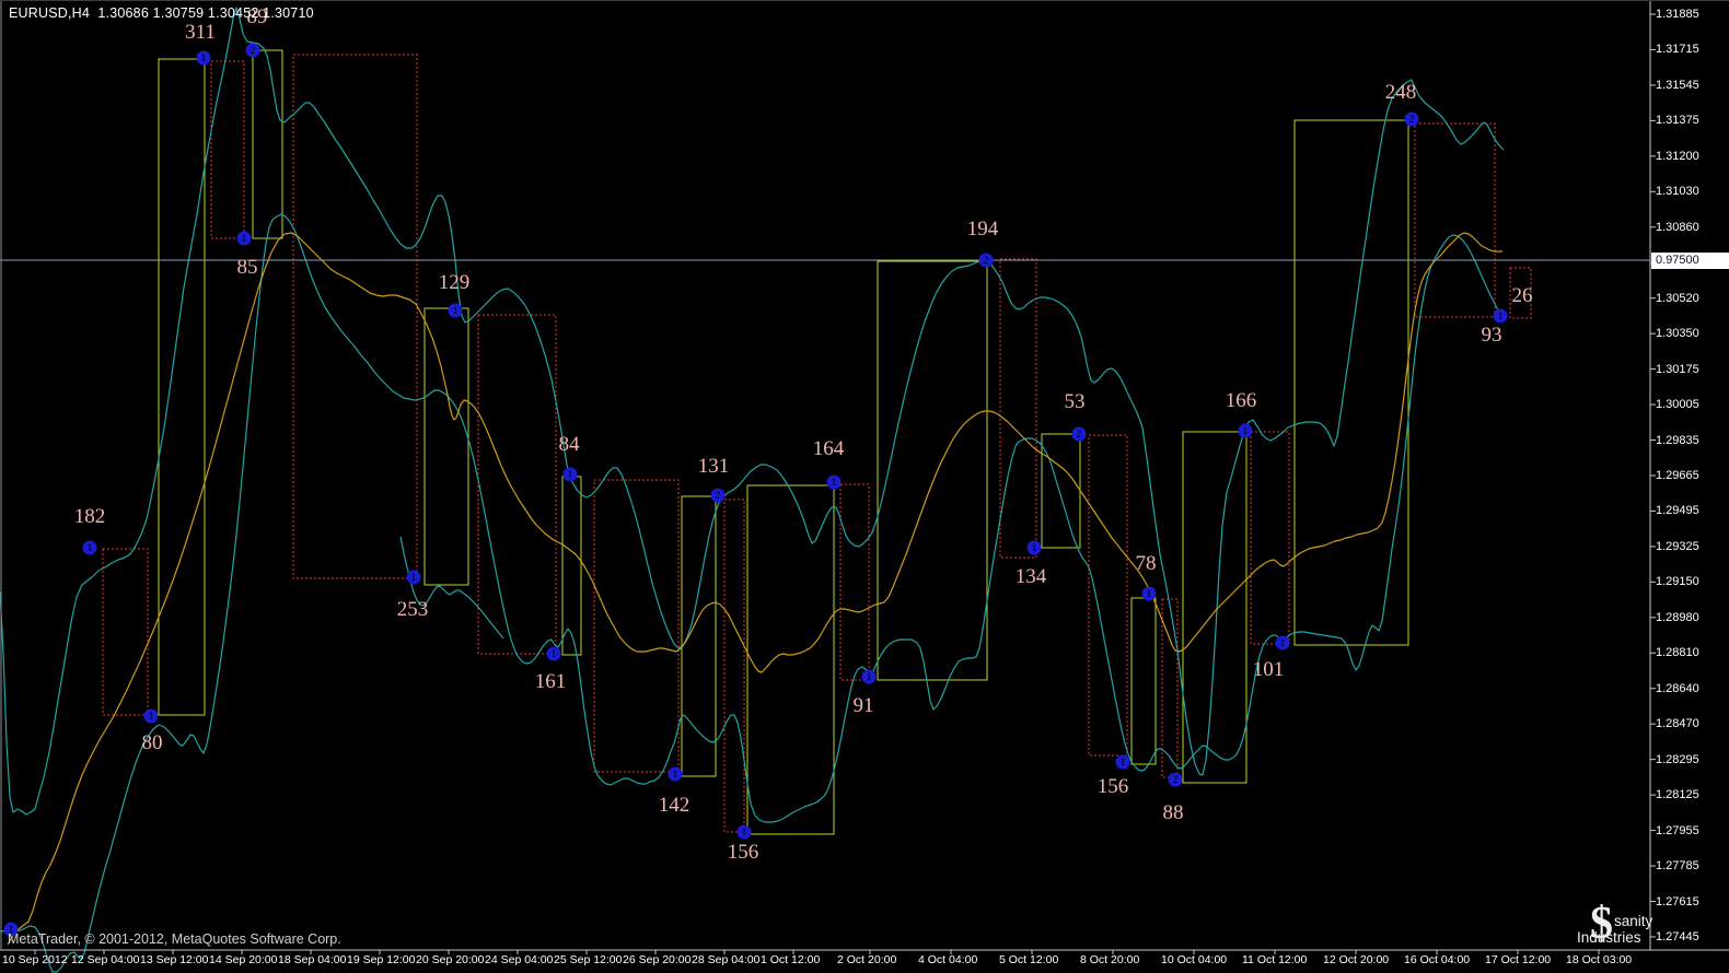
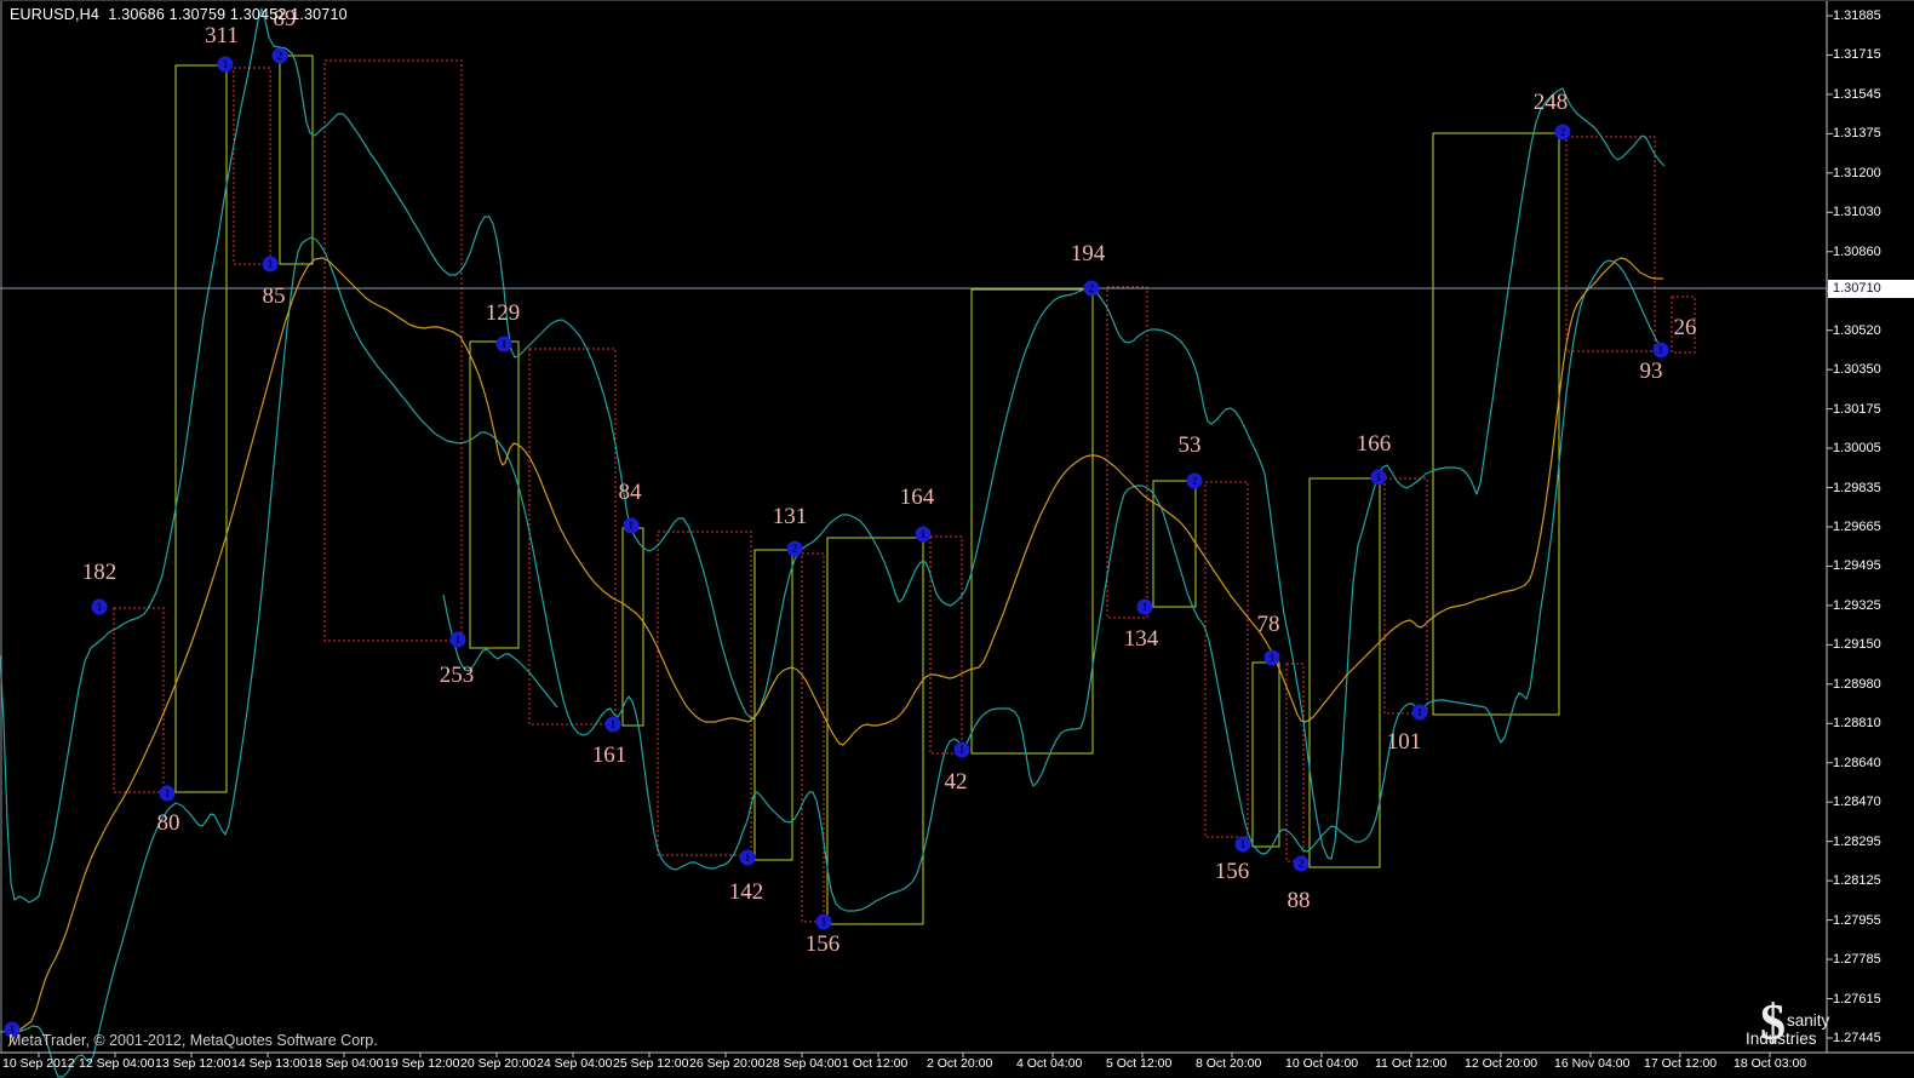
  1
  1
  182
  1
  80
  1
  311
  1
  85
  2
  89
  1
  253
  1
  129
  1
  161
  1
  84
  1
  142
  2
  131
  1
  156
  1
  164
  1
- 91
+ 42
  2
  194
  1
  134
  2
  53
  1
  156
  1
  78
  2
  88
  1
  166
  1
  101
  2
  248
  1
  93
  26
  EURUSD,H4 1.30686 1.30759 1.30452 1.30710
  MetaTrader, © 2001-2012, MetaQuotes Software Corp.
  $
  sanity
  Industries
- 0.97500
+ 1.30710
  1.31885
  1.31715
  1.31545
  1.31375
  1.31200
  1.31030
  1.30860
  1.30520
  1.30350
  1.30175
  1.30005
  1.29835
  1.29665
  1.29495
  1.29325
  1.29150
  1.28980
  1.28810
  1.28640
  1.28470
  1.28295
  1.28125
  1.27955
  1.27785
  1.27615
  1.27445
  10 Sep 2012
  12 Sep 04:00
  13 Sep 12:00
- 14 Sep 20:00
+ 14 Sep 13:00
  18 Sep 04:00
  19 Sep 12:00
  20 Sep 20:00
  24 Sep 04:00
  25 Sep 12:00
  26 Sep 20:00
  28 Sep 04:00
  1 Oct 12:00
  2 Oct 20:00
  4 Oct 04:00
  5 Oct 12:00
  8 Oct 20:00
  10 Oct 04:00
  11 Oct 12:00
  12 Oct 20:00
- 16 Oct 04:00
+ 16 Nov 04:00
  17 Oct 12:00
  18 Oct 03:00
